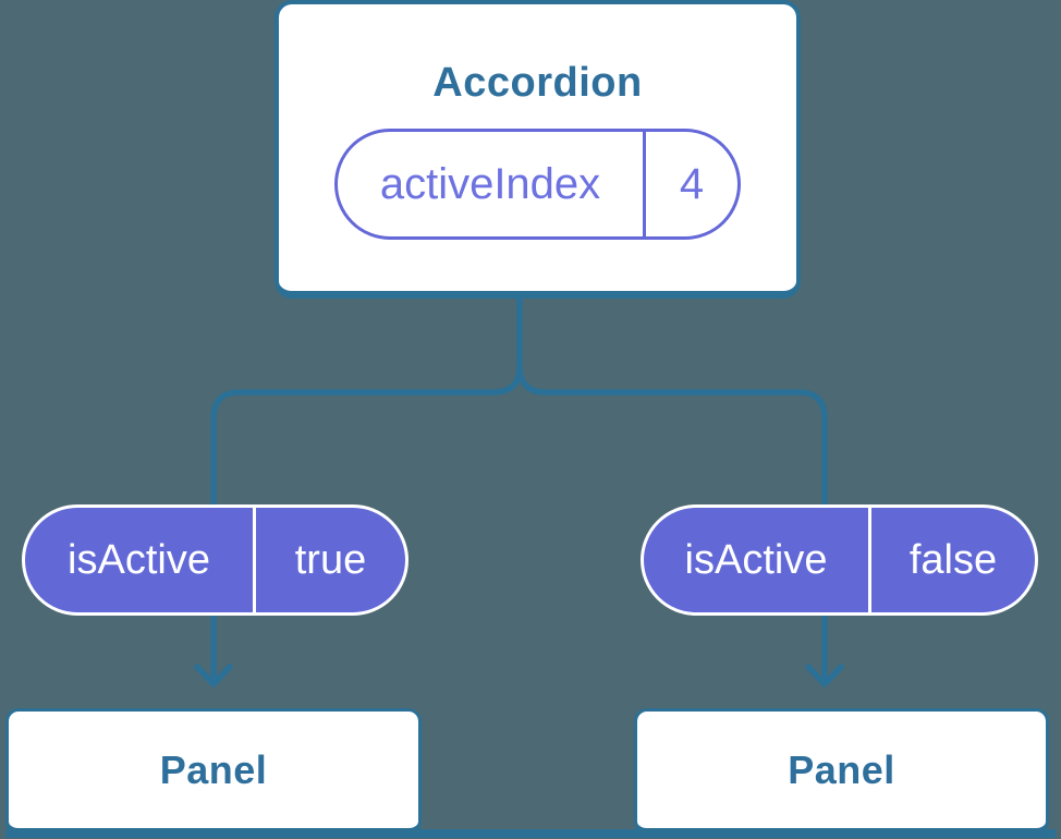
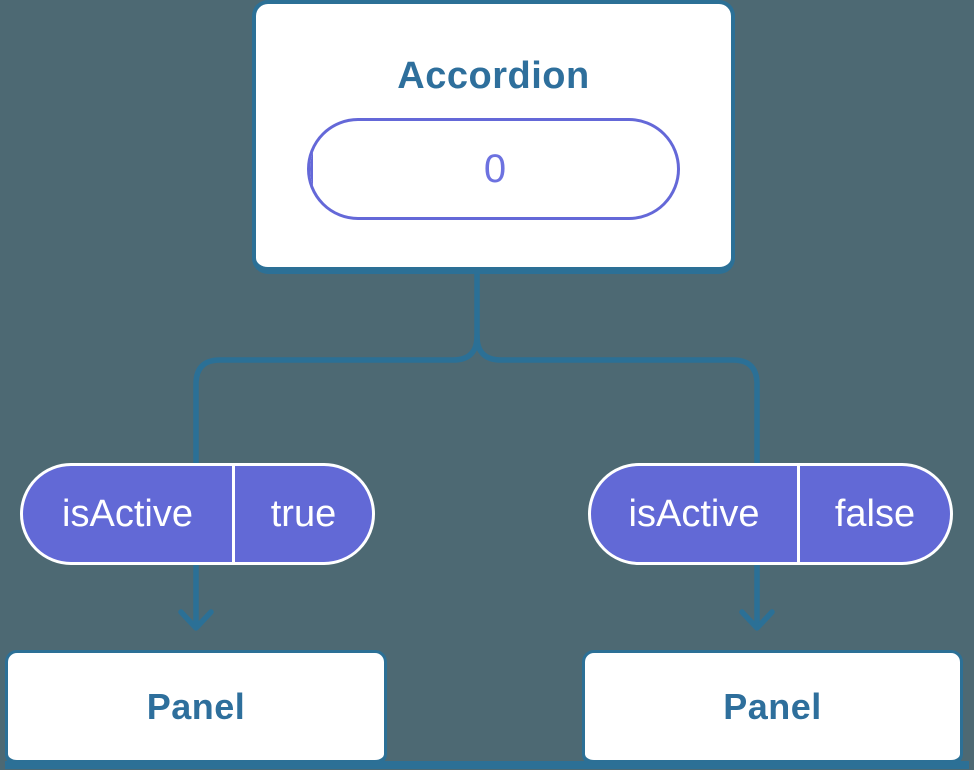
  Accordion
- activeIndex
- 4
+ 0
  isActive
  true
  isActive
  false
  Panel
  Panel
